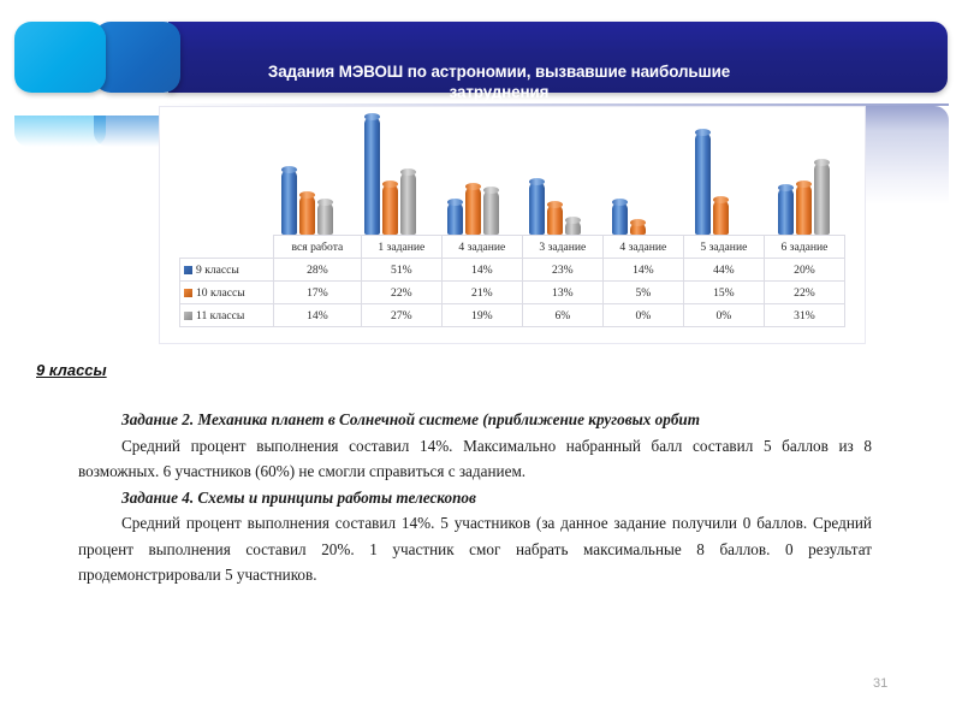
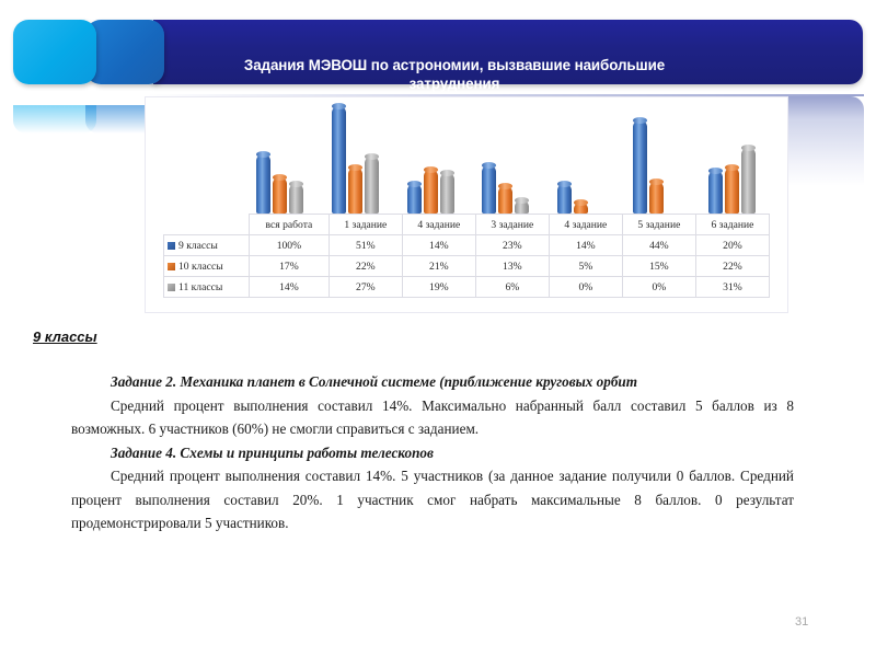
  Задания МЭВОШ по астрономии, вызвавшие наибольшие
  затруднения
  	вся работа	1 задание	4 задание	3 задание	4 задание	5 задание	6 задание
- 9 классы	28%	51%	14%	23%	14%	44%	20%
+ 9 классы	100%	51%	14%	23%	14%	44%	20%
  10 классы	17%	22%	21%	13%	5%	15%	22%
  11 классы	14%	27%	19%	6%	0%	0%	31%
  9 классы
  Задание 2. Механика планет в Солнечной системе (приближение круговых орбит
  Средний процент выполнения составил 14%. Максимально набранный балл составил 5 баллов из 8 возможных. 6 участников (60%) не смогли справиться с заданием.
  Задание 4. Схемы и принципы работы телескопов
  Средний процент выполнения составил 14%. 5 участников (за данное задание получили 0 баллов. Средний процент выполнения составил 20%. 1 участник смог набрать максимальные 8 баллов. 0 результат продемонстрировали 5 участников.
  31
